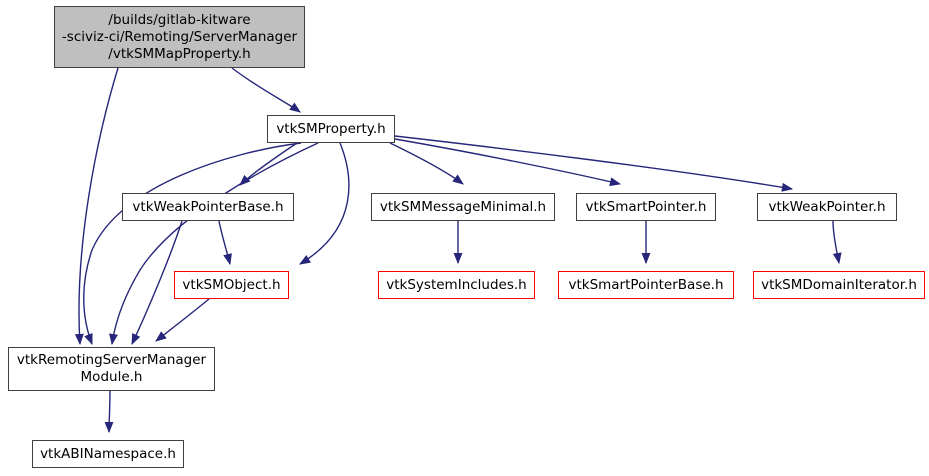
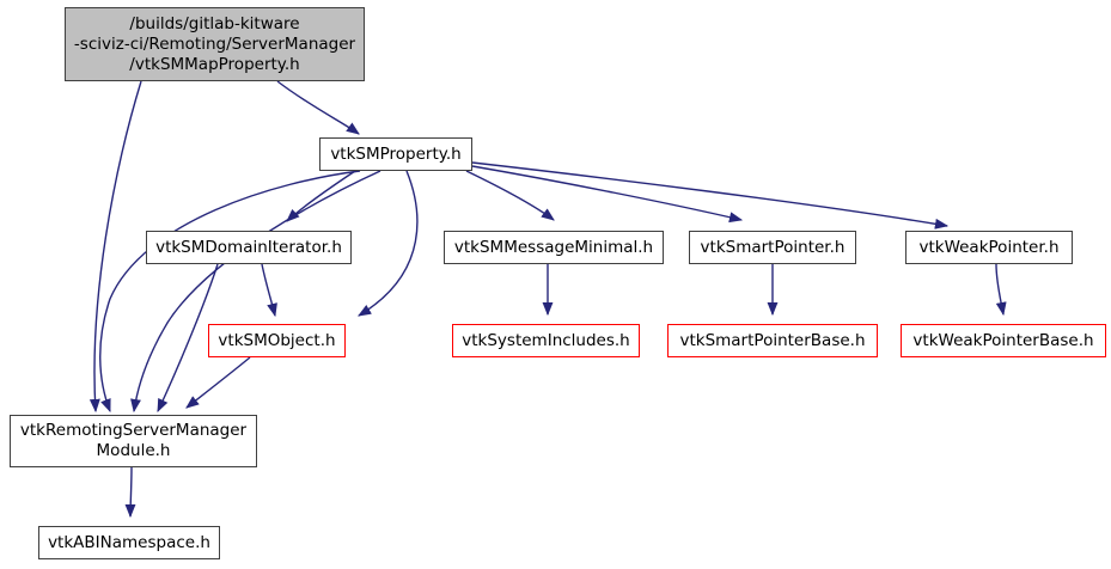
  /builds/gitlab-kitware
  -sciviz-ci/Remoting/ServerManager
  /vtkSMMapProperty.h
  vtkSMProperty.h
- vtkWeakPointerBase.h
+ vtkSMDomainIterator.h
  vtkSMMessageMinimal.h
  vtkSmartPointer.h
  vtkWeakPointer.h
  vtkSMObject.h
  vtkSystemIncludes.h
  vtkSmartPointerBase.h
- vtkSMDomainIterator.h
+ vtkWeakPointerBase.h
  vtkRemotingServerManager
  Module.h
  vtkABINamespace.h
